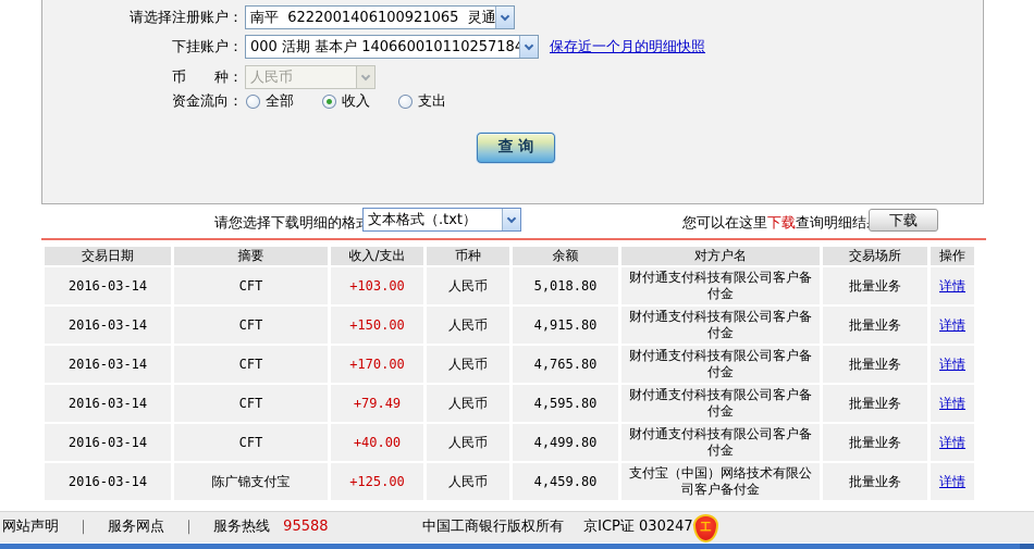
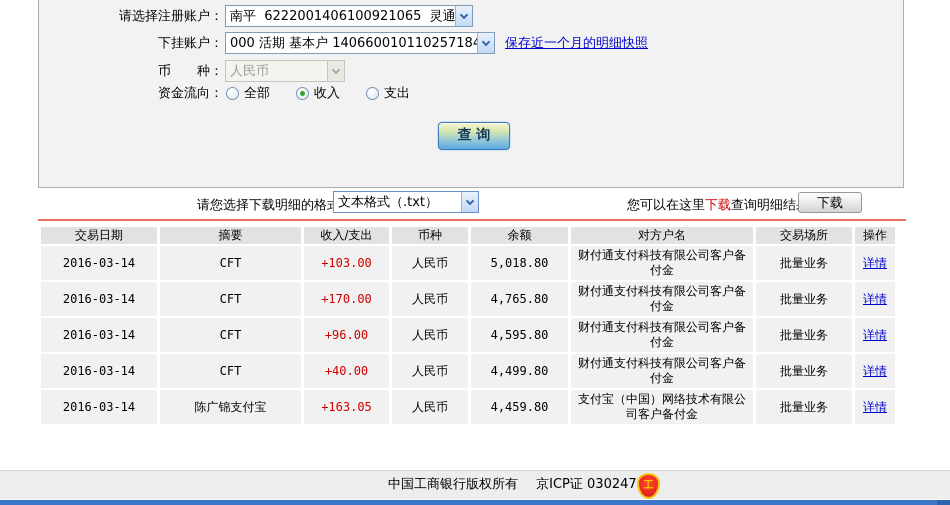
  请选择注册账户：
  南平 6222001406100921065 灵通
  下挂账户：
  000 活期 基本户 14066001011025718
  保存近一个月的明细快照
  币 种：
  人民币
  资金流向：
  全部
  收入
  支出
  查 询
  请您选择下载明细的格
  文本格式（.txt）
  您可以在这里下载查询明细结
  下载
  交易日期	摘要	收入/支出	币种	余额	对方户名	交易场所	操作
  2016-03-14	CFT	+103.00	人民币	5,018.80	财付通支付科技有限公司客户备付金	批量业务	详情
- 2016-03-14	CFT	+150.00	人民币	4,915.80	财付通支付科技有限公司客户备付金	批量业务	详情
  2016-03-14	CFT	+170.00	人民币	4,765.80	财付通支付科技有限公司客户备付金	批量业务	详情
- 2016-03-14	CFT	+79.49	人民币	4,595.80	财付通支付科技有限公司客户备付金	批量业务	详情
+ 2016-03-14	CFT	+96.00	人民币	4,595.80	财付通支付科技有限公司客户备付金	批量业务	详情
  2016-03-14	CFT	+40.00	人民币	4,499.80	财付通支付科技有限公司客户备付金	批量业务	详情
- 2016-03-14	陈广锦支付宝	+125.00	人民币	4,459.80	支付宝（中国）网络技术有限公司客户备付金	批量业务	详情
+ 2016-03-14	陈广锦支付宝	+163.05	人民币	4,459.80	支付宝（中国）网络技术有限公司客户备付金	批量业务	详情
- 网站声明 ｜ 服务网点 ｜ 服务热线 95588
  中国工商银行版权所有 京ICP证 030247
  工
